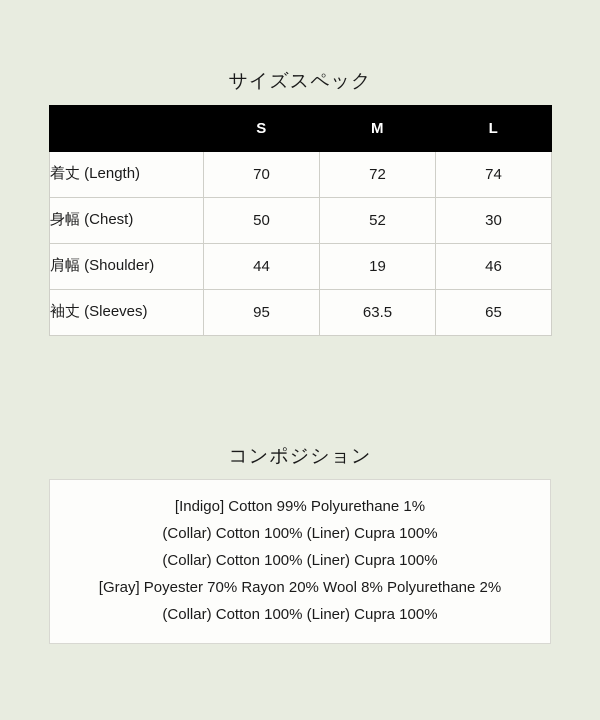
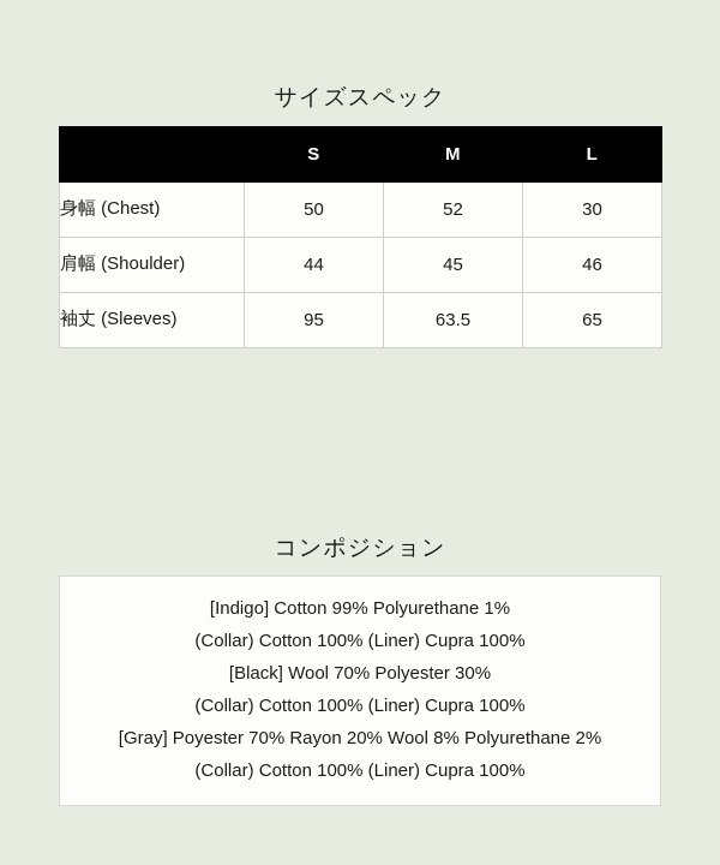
  サイズスペック
  	S	M	L
- 着丈 (Length)	70	72	74
  身幅 (Chest)	50	52	30
- 肩幅 (Shoulder)	44	19	46
+ 肩幅 (Shoulder)	44	45	46
  袖丈 (Sleeves)	95	63.5	65
  コンポジション
  [Indigo] Cotton 99% Polyurethane 1%
  (Collar) Cotton 100% (Liner) Cupra 100%
+ [Black] Wool 70% Polyester 30%
  (Collar) Cotton 100% (Liner) Cupra 100%
  [Gray] Poyester 70% Rayon 20% Wool 8% Polyurethane 2%
  (Collar) Cotton 100% (Liner) Cupra 100%
